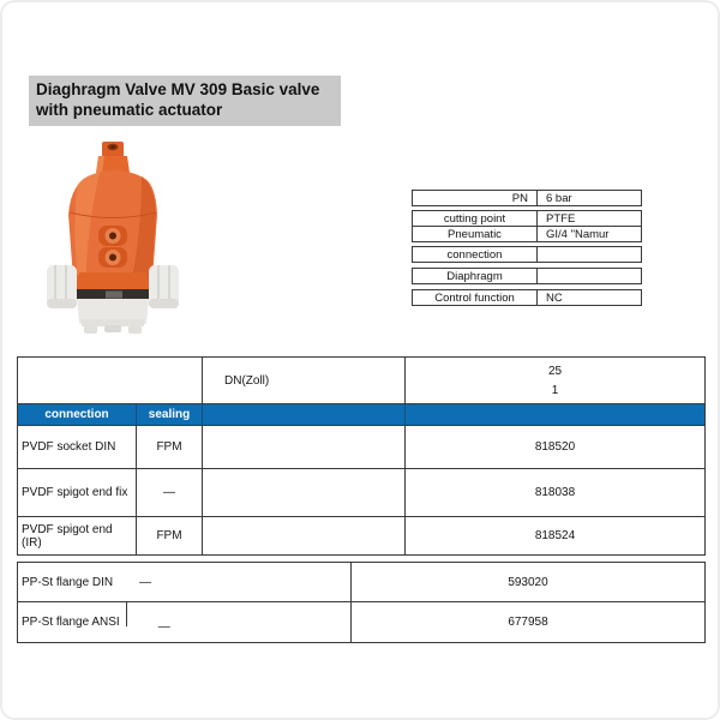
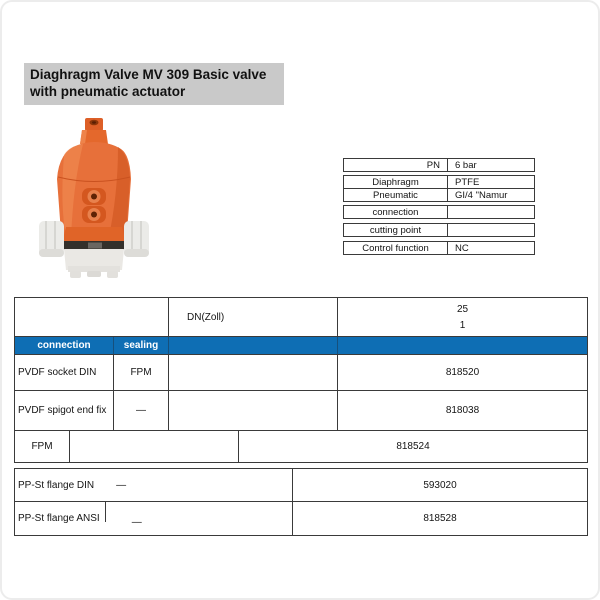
  Diaghragm Valve MV 309 Basic valve
  with pneumatic actuator
  PN
  6 bar
- cutting point
+ Diaphragm
  PTFE
  Pneumatic
  GI/4 "Namur
  connection
- Diaphragm
+ cutting point
  Control function
  NC
  DN(Zoll)
  25
  1
  connection
  sealing
  PVDF socket DIN
  FPM
  818520
  PVDF spigot end fix
  —
  818038
- PVDF spigot end (IR)
  FPM
  818524
  PP-St flange DIN
  —
  593020
  PP-St flange ANSI
  —
- 677958
+ 818528
